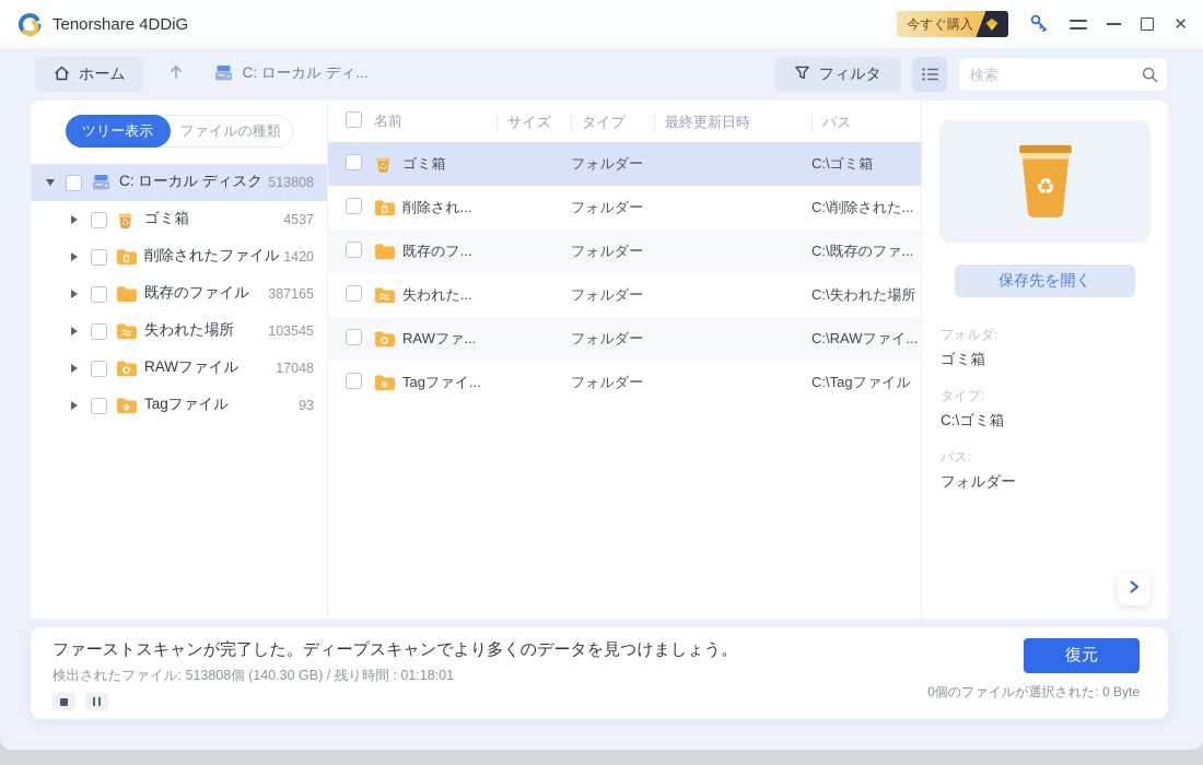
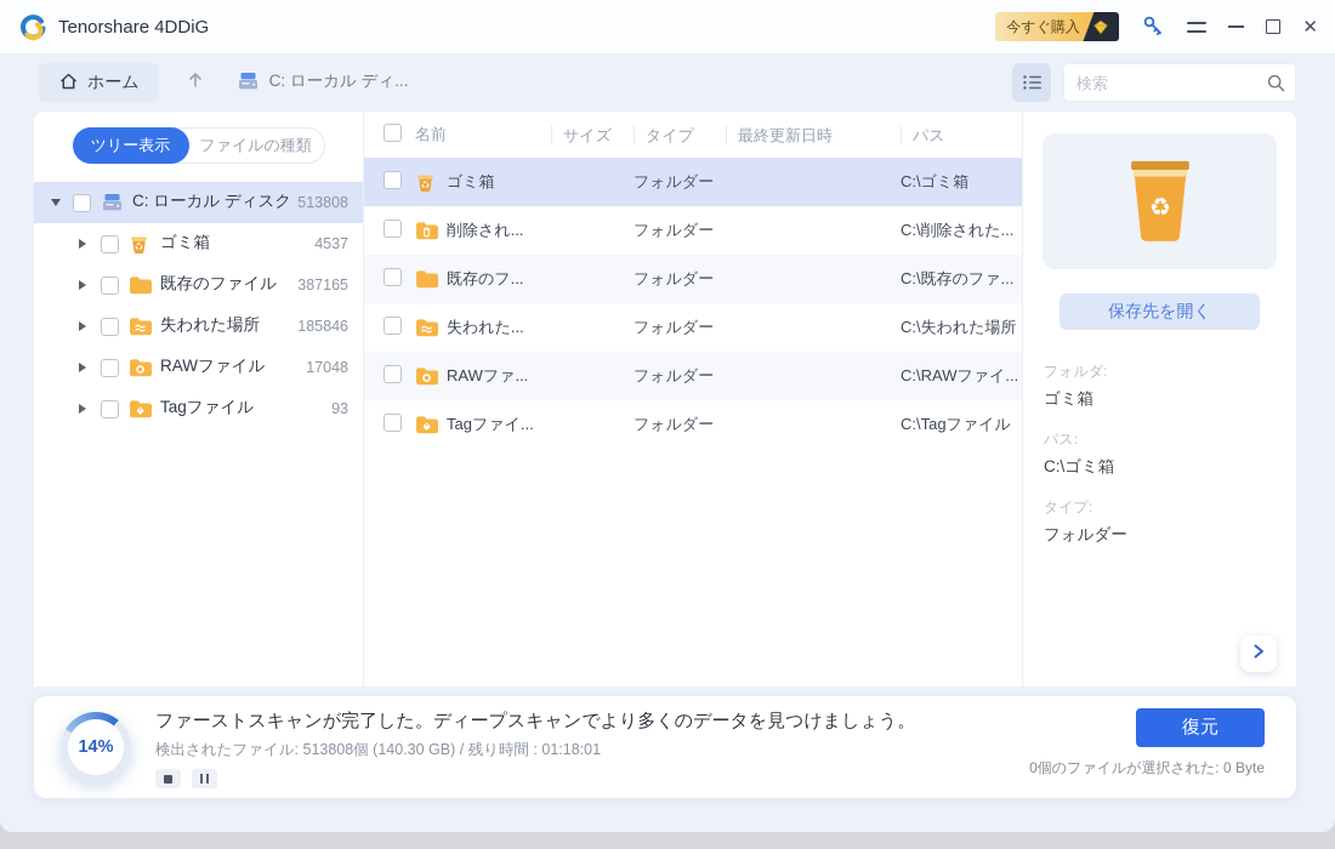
  Tenorshare 4DDiG
  今すぐ購入
  ✕
  ホーム
  C: ローカル ディ...
- フィルタ
  検索
  ツリー表示
  ファイルの種類
  C: ローカル ディスク
  513808
  ゴミ箱
  4537
- 削除されたファイル
- 1420
  既存のファイル
  387165
  失われた場所
- 103545
+ 185846
  RAWファイル
  17048
  Tagファイル
  93
  名前
  サイズ
  タイプ
  最終更新日時
  パス
  ゴミ箱
  フォルダー
  C:\ゴミ箱
  削除され...
  フォルダー
  C:\削除された...
  既存のフ...
  フォルダー
  C:\既存のファ...
  失われた...
  フォルダー
  C:\失われた場所
  RAWファ...
  フォルダー
  C:\RAWファイ...
  Tagファイ...
  フォルダー
  C:\Tagファイル
  ♻
  保存先を開く
  フォルダ:
  ゴミ箱
- タイプ:
+ パス:
  C:\ゴミ箱
- パス:
+ タイプ:
  フォルダー
+ 14%
  ファーストスキャンが完了した。ディープスキャンでより多くのデータを見つけましょう。
  検出されたファイル: 513808個 (140.30 GB) / 残り時間 : 01:18:01
  復元
  0個のファイルが選択された: 0 Byte
